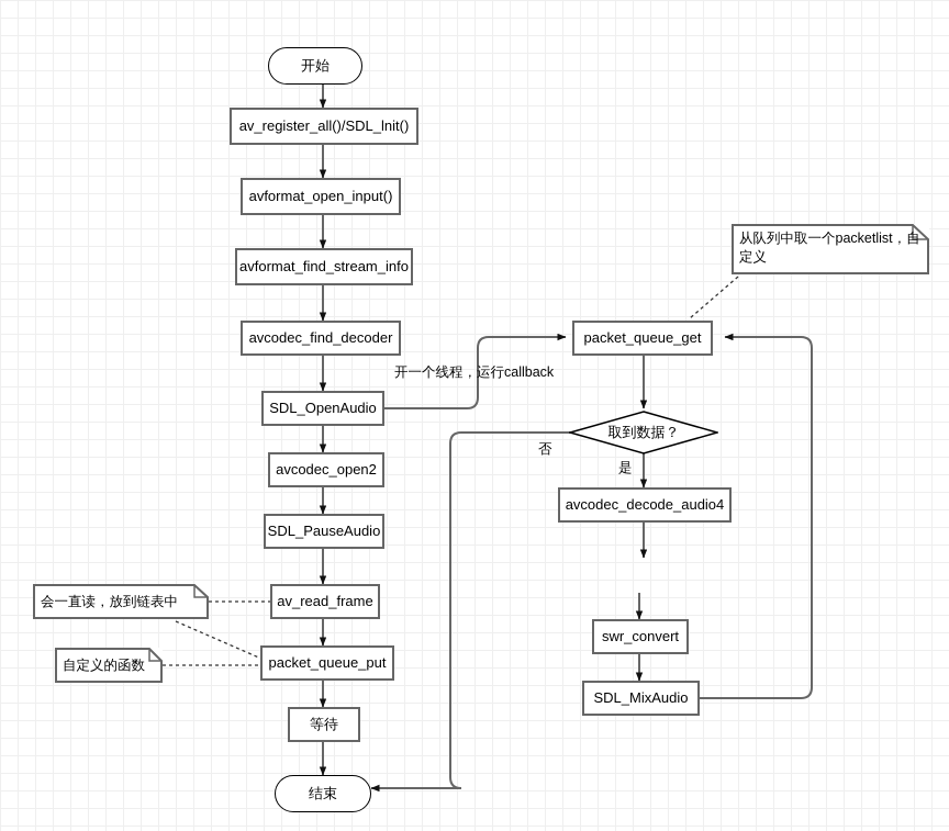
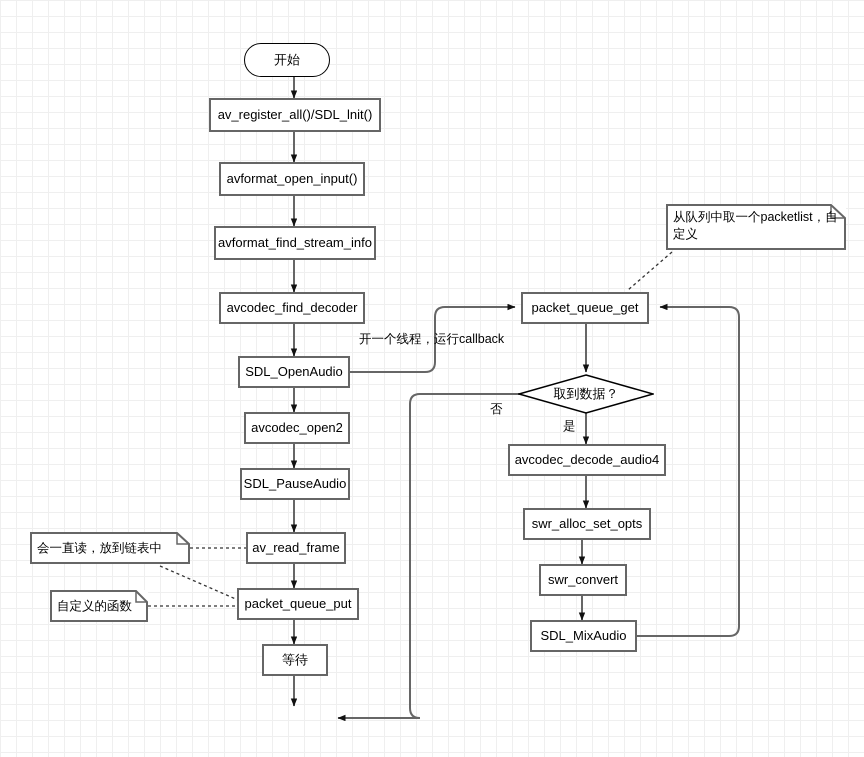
  开始
  av_register_all()/SDL_lnit()
  avformat_open_input()
  avformat_find_stream_info
  avcodec_find_decoder
  SDL_OpenAudio
  avcodec_open2
  SDL_PauseAudio
  av_read_frame
  packet_queue_put
  等待
- 结束
  packet_queue_get
  取到数据？
  avcodec_decode_audio4
+ swr_alloc_set_opts
  swr_convert
  SDL_MixAudio
  开一个线程，运行callback
  否
  是
  从队列中取一个packetlist，自定义
  会一直读，放到链表中
  自定义的函数
